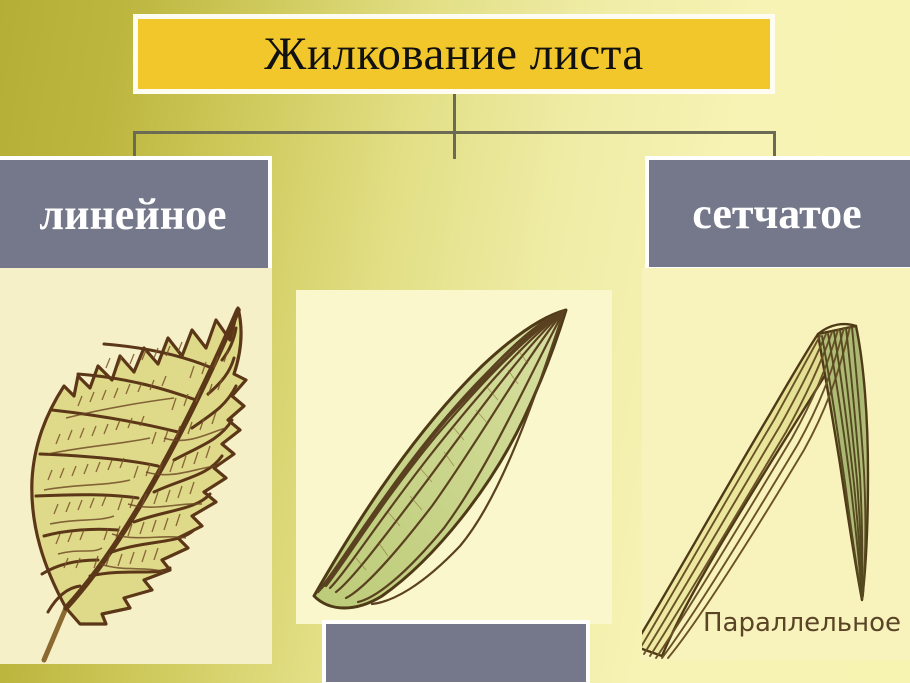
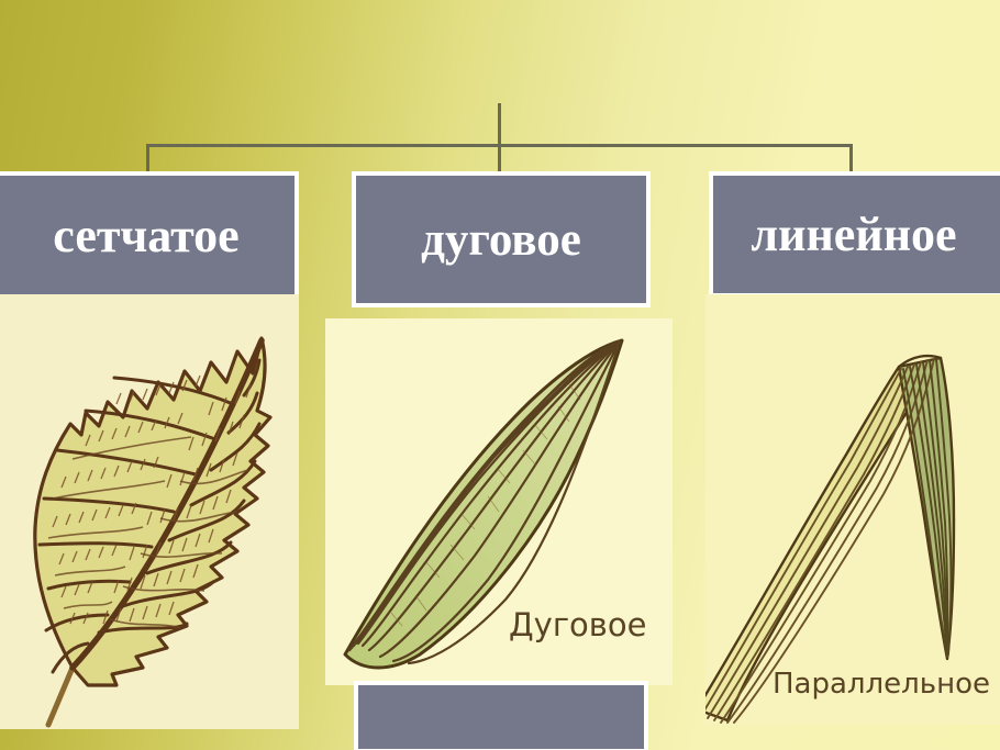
- Жилкование листа
- линейное
+ сетчатое
+ дуговое
- сетчатое
+ линейное
+ Дуговое
  Параллельное
